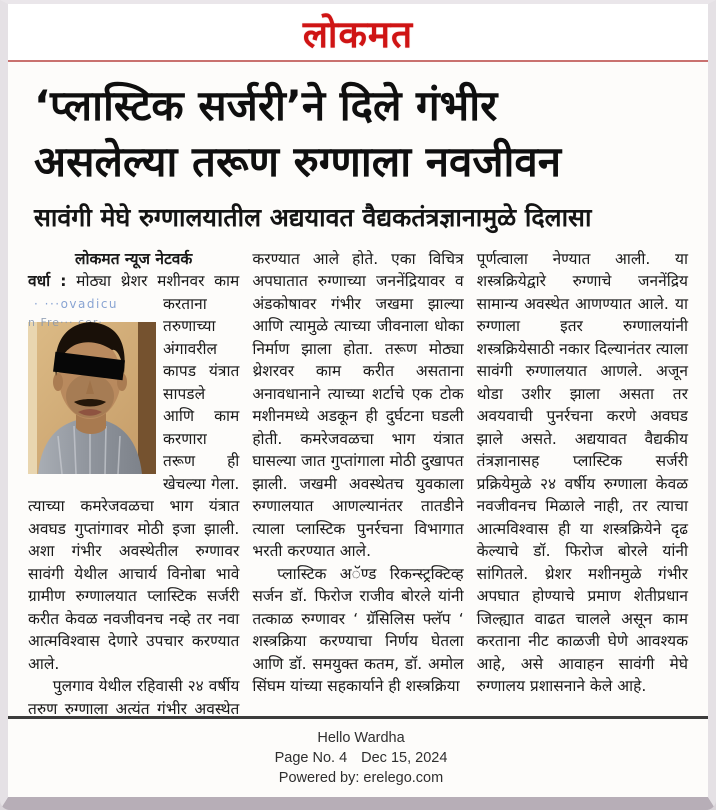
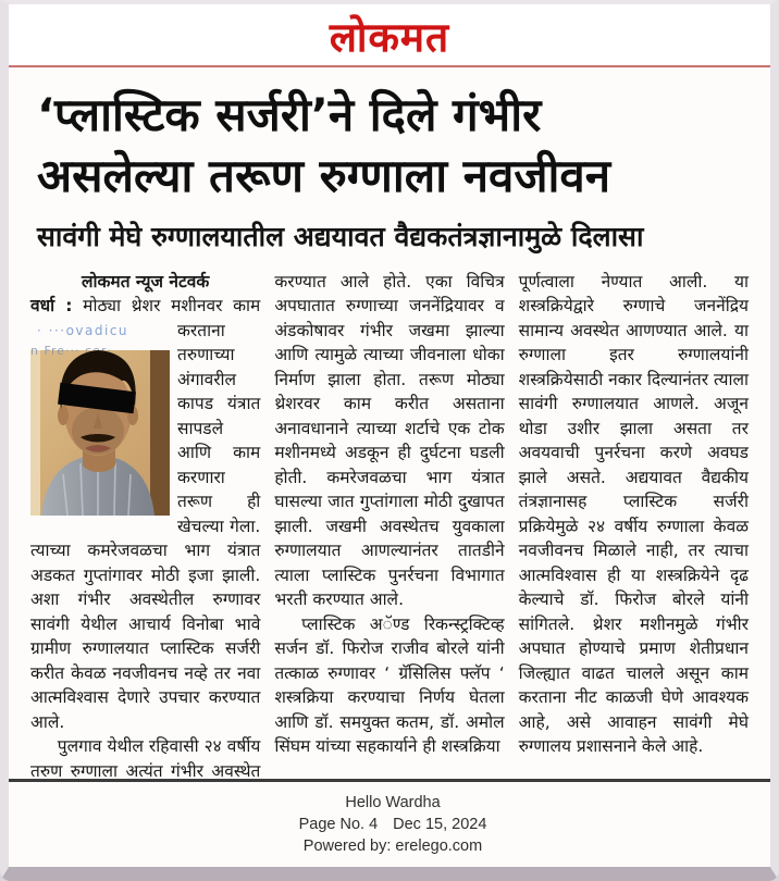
  लोकमत
  ‘प्लास्टिक सर्जरी’ने दिले गंभीर
  असलेल्या तरूण रुग्णाला नवजीवन
  सावंगी मेघे रुग्णालयातील अद्ययावत वैद्यकतंत्रज्ञानामुळे दिलासा
  लोकमत न्यूज नेटवर्क
  वर्धा : मोठ्या थ्रेशर मशीनवर काम
  · ···ovadicu
  n Fre··· cr·
- करताना तरुणाच्या अंगावरील कापड यंत्रात सापडले आणि काम करणारा तरूण ही खेचल्या गेला. त्याच्या कमरेजवळचा भाग यंत्रात अवघड गुप्तांगावर मोठी इजा झाली. अशा गंभीर अवस्थेतील रुग्णावर सावंगी येथील आचार्य विनोबा भावे ग्रामीण रुग्णालयात प्लास्टिक सर्जरी करीत केवळ नवजीवनच नव्हे तर नवा आत्मविश्वास देणारे उपचार करण्यात आले.
+ करताना तरुणाच्या अंगावरील कापड यंत्रात सापडले आणि काम करणारा तरूण ही खेचल्या गेला. त्याच्या कमरेजवळचा भाग यंत्रात अडकत गुप्तांगावर मोठी इजा झाली. अशा गंभीर अवस्थेतील रुग्णावर सावंगी येथील आचार्य विनोबा भावे ग्रामीण रुग्णालयात प्लास्टिक सर्जरी करीत केवळ नवजीवनच नव्हे तर नवा आत्मविश्वास देणारे उपचार करण्यात आले.
  करण्यात आले होते. एका विचित्र अपघातात रुग्णाच्या जननेंद्रियावर व अंडकोषावर गंभीर जखमा झाल्या आणि त्यामुळे त्याच्या जीवनाला धोका निर्माण झाला होता. तरूण मोठ्या थ्रेशरवर काम करीत असताना अनावधानाने त्याच्या शर्टाचे एक टोक मशीनमध्ये अडकून ही दुर्घटना घडली होती. कमरेजवळचा भाग यंत्रात घासल्या जात गुप्तांगाला मोठी दुखापत झाली. जखमी अवस्थेतच युवकाला रुग्णालयात आणल्यानंतर तातडीने त्याला प्लास्टिक पुनर्रचना विभागात भरती करण्यात आले.
  प्लास्टिक अॅण्ड रिकन्स्ट्रक्टिव्ह सर्जन डॉ. फिरोज राजीव बोरले यांनी तत्काळ रुग्णावर ‘ ग्रॅसिलिस फ्लॅप ‘ शस्त्रक्रिया करण्याचा निर्णय घेतला आणि डॉ. समयुक्त कतम, डॉ. अमोल सिंघम यांच्या सहकार्याने ही शस्त्रक्रिया
  पूर्णत्वाला नेण्यात आली. या शस्त्रक्रियेद्वारे रुग्णाचे जननेंद्रिय सामान्य अवस्थेत आणण्यात आले. या रुग्णाला इतर रुग्णालयांनी शस्त्रक्रियेसाठी नकार दिल्यानंतर त्याला सावंगी रुग्णालयात आणले. अजून थोडा उशीर झाला असता तर अवयवाची पुनर्रचना करणे अवघड झाले असते. अद्ययावत वैद्यकीय तंत्रज्ञानासह प्लास्टिक सर्जरी प्रक्रियेमुळे २४ वर्षीय रुग्णाला केवळ नवजीवनच मिळाले नाही, तर त्याचा आत्मविश्वास ही या शस्त्रक्रियेने दृढ केल्याचे डॉ. फिरोज बोरले यांनी सांगितले. थ्रेशर मशीनमुळे गंभीर अपघात होण्याचे प्रमाण शेतीप्रधान जिल्ह्यात वाढत चालले असून काम करताना नीट काळजी घेणे आवश्यक आहे, असे आवाहन सावंगी मेघे रुग्णालय प्रशासनाने केले आहे.
  Hello Wardha
  Page No. 4 Dec 15, 2024
  Powered by: erelego.com
